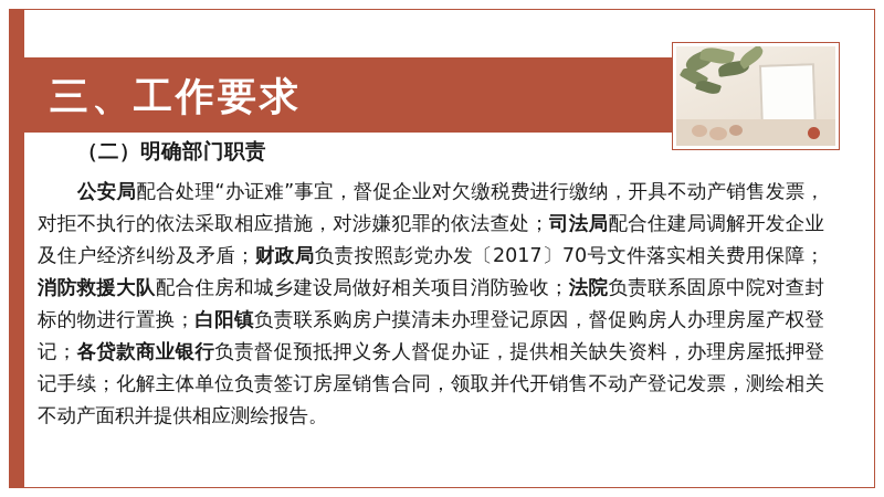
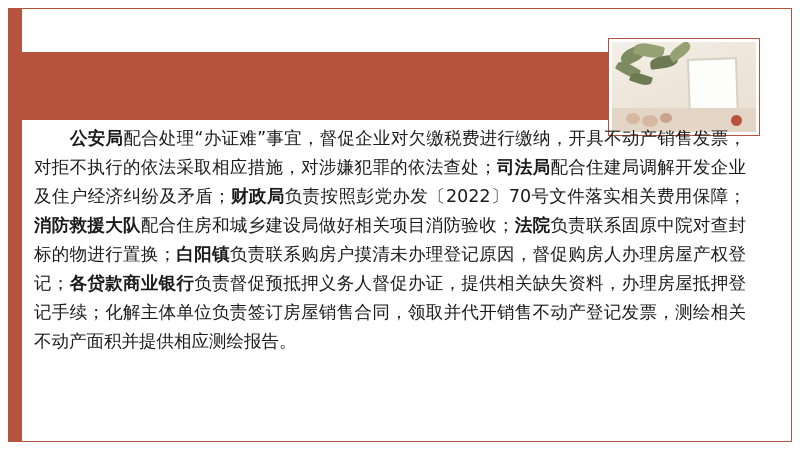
- 三、工作要求
- （二）明确部门职责
- 公安局配合处理“办证难”事宜，督促企业对欠缴税费进行缴纳，开具不动产销售发票，对拒不执行的依法采取相应措施，对涉嫌犯罪的依法查处；司法局配合住建局调解开发企业及住户经济纠纷及矛盾；财政局负责按照彭党办发〔2017〕70号文件落实相关费用保障；消防救援大队配合住房和城乡建设局做好相关项目消防验收；法院负责联系固原中院对查封标的物进行置换；白阳镇负责联系购房户摸清未办理登记原因，督促购房人办理房屋产权登记；各贷款商业银行负责督促预抵押义务人督促办证，提供相关缺失资料，办理房屋抵押登记手续；化解主体单位负责签订房屋销售合同，领取并代开销售不动产登记发票，测绘相关不动产面积并提供相应测绘报告。
+ 公安局配合处理“办证难”事宜，督促企业对欠缴税费进行缴纳，开具不动产销售发票，对拒不执行的依法采取相应措施，对涉嫌犯罪的依法查处；司法局配合住建局调解开发企业及住户经济纠纷及矛盾；财政局负责按照彭党办发〔2022〕70号文件落实相关费用保障；消防救援大队配合住房和城乡建设局做好相关项目消防验收；法院负责联系固原中院对查封标的物进行置换；白阳镇负责联系购房户摸清未办理登记原因，督促购房人办理房屋产权登记；各贷款商业银行负责督促预抵押义务人督促办证，提供相关缺失资料，办理房屋抵押登记手续；化解主体单位负责签订房屋销售合同，领取并代开销售不动产登记发票，测绘相关不动产面积并提供相应测绘报告。
